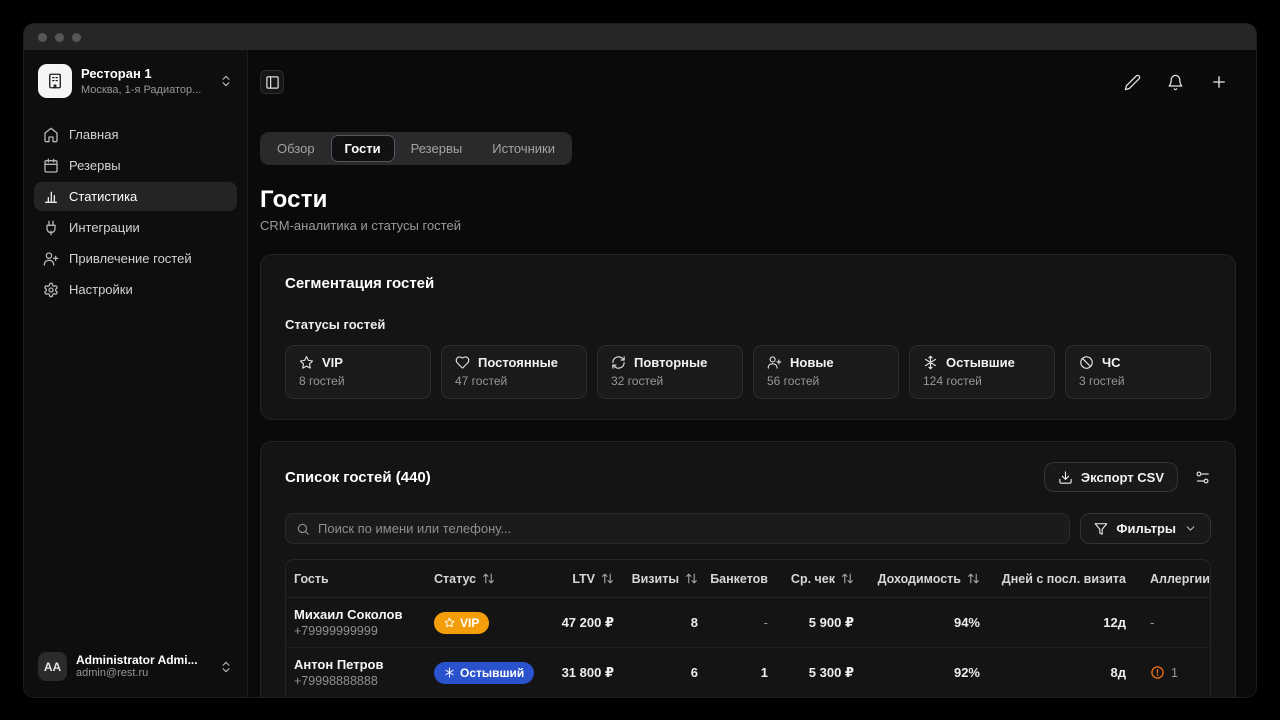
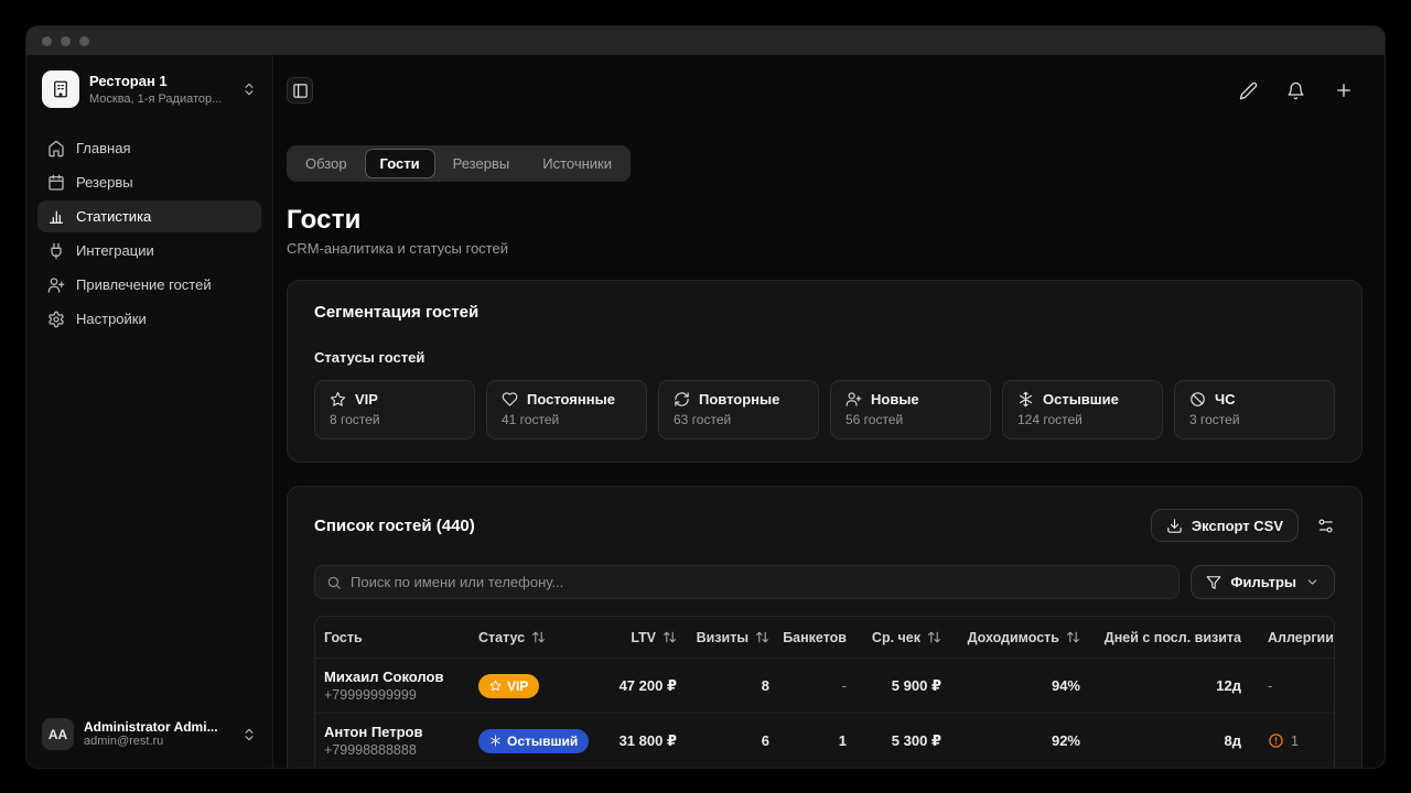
  Ресторан 1
  Москва, 1-я Радиатор...
  Главная
  Резервы
  Статистика
  Интеграции
  Привлечение гостей
  Настройки
  AA
  Administrator Admi...
  admin@rest.ru
  Обзор
  Гости
  Резервы
  Источники
  Гости
  CRM-аналитика и статусы гостей
  Сегментация гостей
  Статусы гостей
  VIP
  8 гостей
  Постоянные
- 47 гостей
+ 41 гостей
  Повторные
- 32 гостей
+ 63 гостей
  Новые
  56 гостей
  Остывшие
  124 гостей
  ЧС
  3 гостей
  Список гостей (440)
  Экспорт CSV
  Поиск по имени или телефону...
  Фильтры
  Гость
  Статус
  LTV
  Визиты
  Банкетов
  Ср. чек
  Доходимость
  Дней с посл. визита
  Аллергии
  Михаил Соколов
  +79999999999
  VIP
  47 200 ₽
  8
  -
  5 900 ₽
  94%
  12д
  -
  Антон Петров
  +79998888888
  Остывший
  31 800 ₽
  6
  1
  5 300 ₽
  92%
  8д
  1
